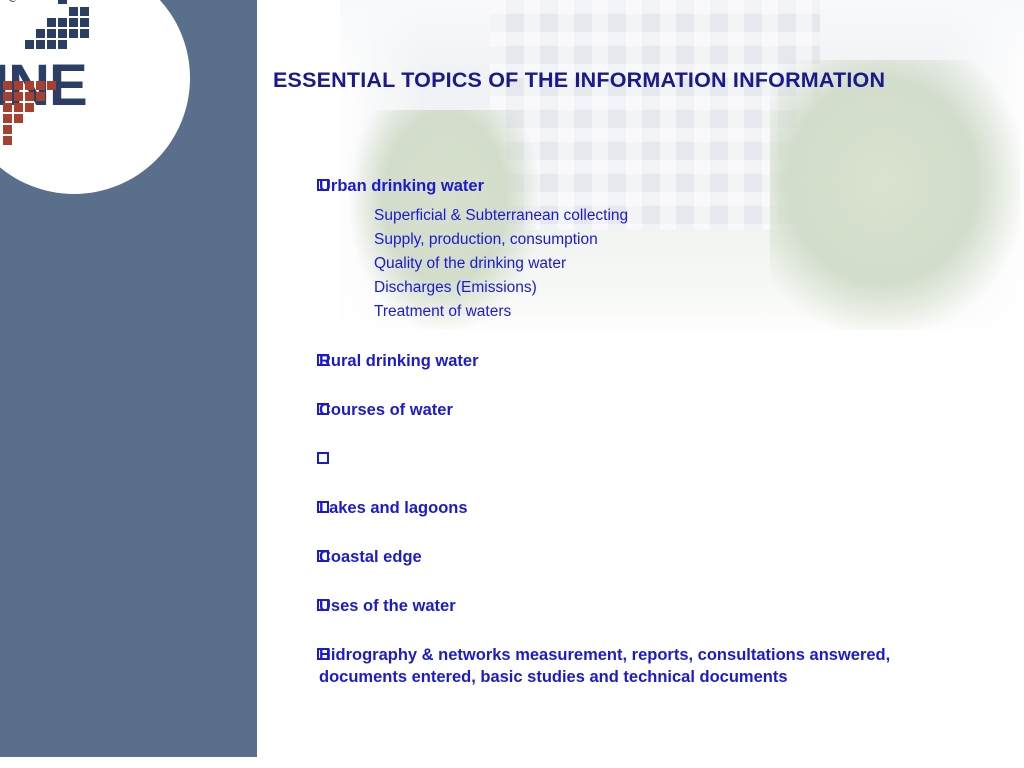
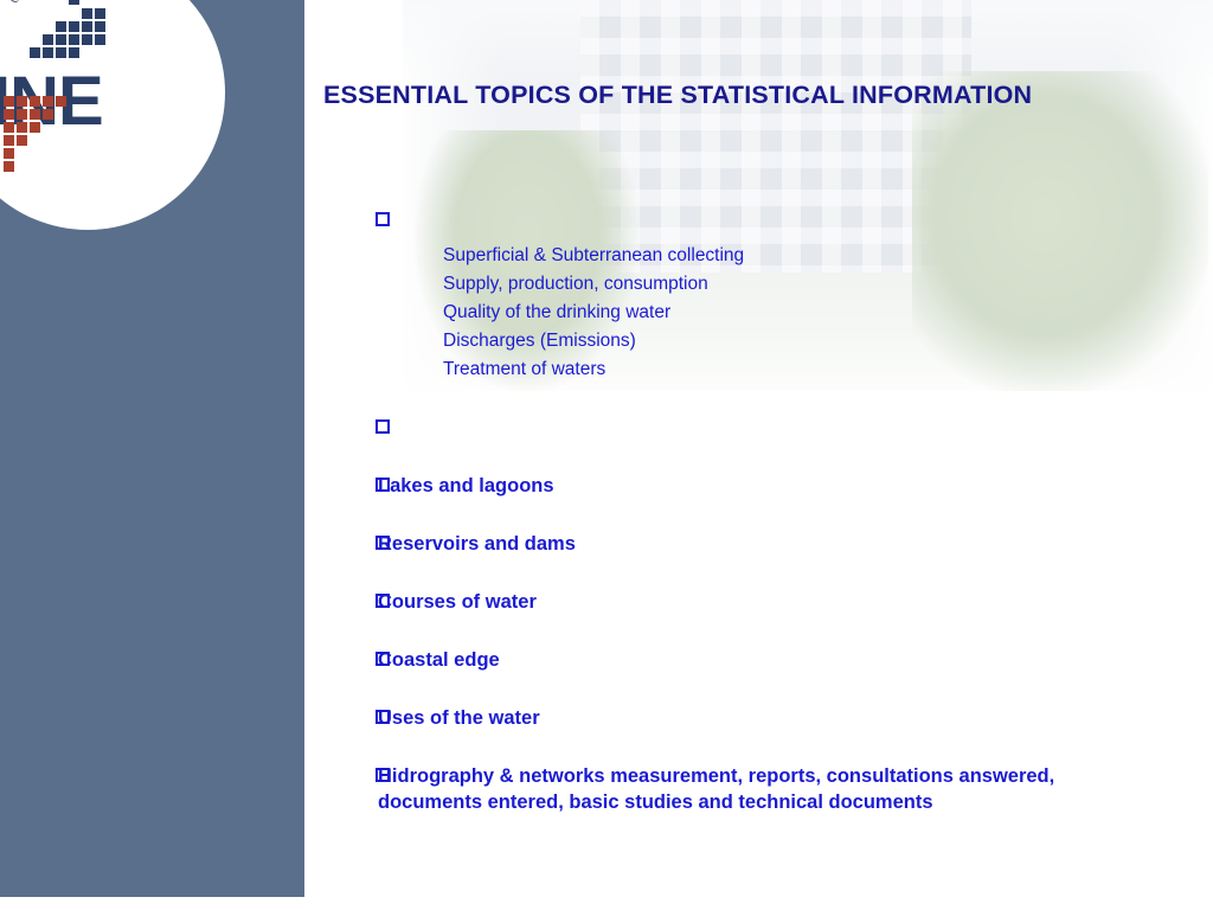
- ESSENTIAL TOPICS OF THE INFORMATION INFORMATION
+ ESSENTIAL TOPICS OF THE STATISTICAL INFORMATION
- Urban drinking water
  Superficial & Subterranean collecting
  Supply, production, consumption
  Quality of the drinking water
  Discharges (Emissions)
  Treatment of waters
- Rural drinking water
- Courses of water
+ Lakes and lagoons
+ Reservoirs and dams
- Lakes and lagoons
+ Courses of water
  Coastal edge
  Uses of the water
  Hidrography & networks measurement, reports, consultations answered, documents entered, basic studies and technical documents
